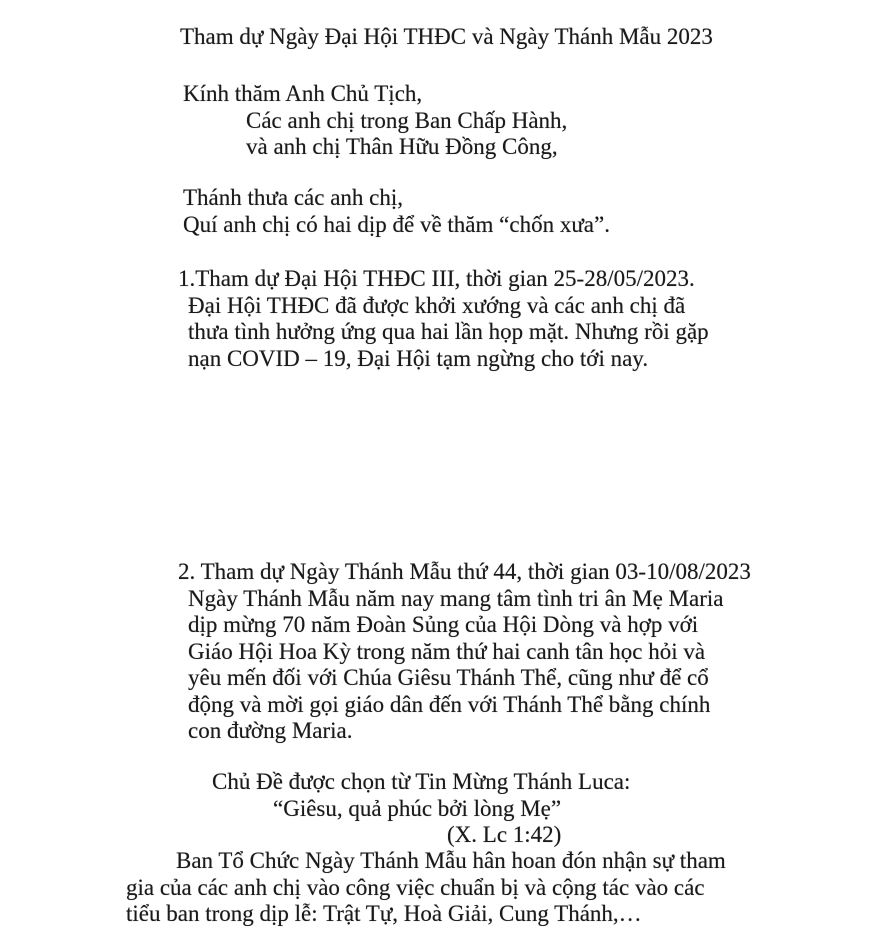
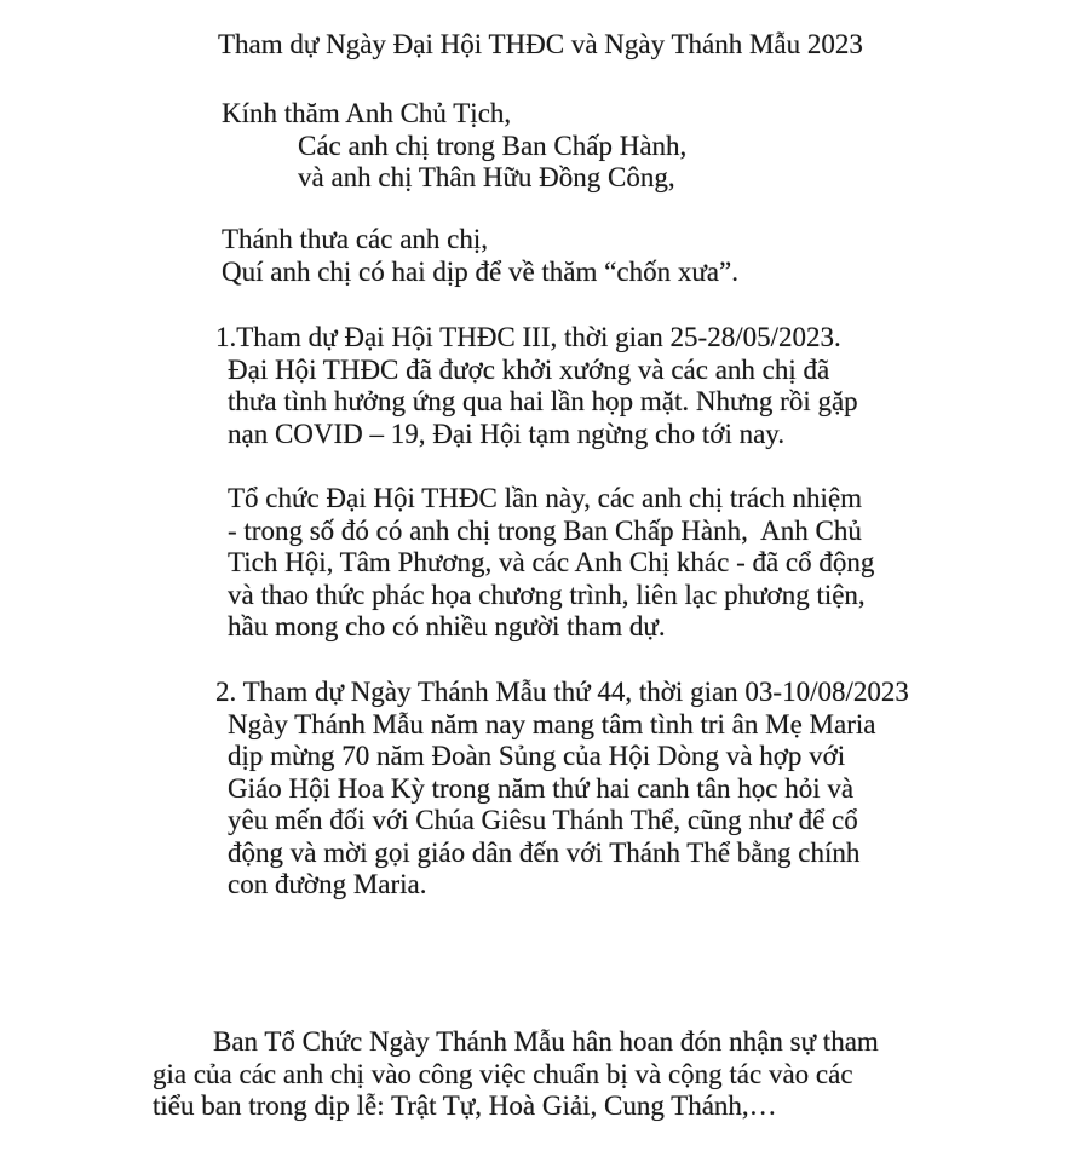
  Tham dự Ngày Đại Hội THĐC và Ngày Thánh Mẫu 2023
  Kính thăm Anh Chủ Tịch,
  Các anh chị trong Ban Chấp Hành,
  và anh chị Thân Hữu Đồng Công,
  Thánh thưa các anh chị,
  Quí anh chị có hai dịp để về thăm “chốn xưa”.
  1.Tham dự Đại Hội THĐC III, thời gian 25-28/05/2023.
  Đại Hội THĐC đã được khởi xướng và các anh chị đã
  thưa tình hưởng ứng qua hai lần họp mặt. Nhưng rồi gặp
  nạn COVID – 19, Đại Hội tạm ngừng cho tới nay.
+ Tổ chức Đại Hội THĐC lần này, các anh chị trách nhiệm
+ - trong số đó có anh chị trong Ban Chấp Hành, Anh Chủ
+ Tich Hội, Tâm Phương, và các Anh Chị khác - đã cổ động
+ và thao thức phác họa chương trình, liên lạc phương tiện,
+ hầu mong cho có nhiều người tham dự.
  2. Tham dự Ngày Thánh Mẫu thứ 44, thời gian 03-10/08/2023
  Ngày Thánh Mẫu năm nay mang tâm tình tri ân Mẹ Maria
  dịp mừng 70 năm Đoàn Sủng của Hội Dòng và hợp với
  Giáo Hội Hoa Kỳ trong năm thứ hai canh tân học hỏi và
  yêu mến đối với Chúa Giêsu Thánh Thể, cũng như để cổ
  động và mời gọi giáo dân đến với Thánh Thể bằng chính
  con đường Maria.
- Chủ Đề được chọn từ Tin Mừng Thánh Luca:
- “Giêsu, quả phúc bởi lòng Mẹ”
- (X. Lc 1:42)
  Ban Tổ Chức Ngày Thánh Mẫu hân hoan đón nhận sự tham
  gia của các anh chị vào công việc chuẩn bị và cộng tác vào các
  tiểu ban trong dịp lễ: Trật Tự, Hoà Giải, Cung Thánh,…
